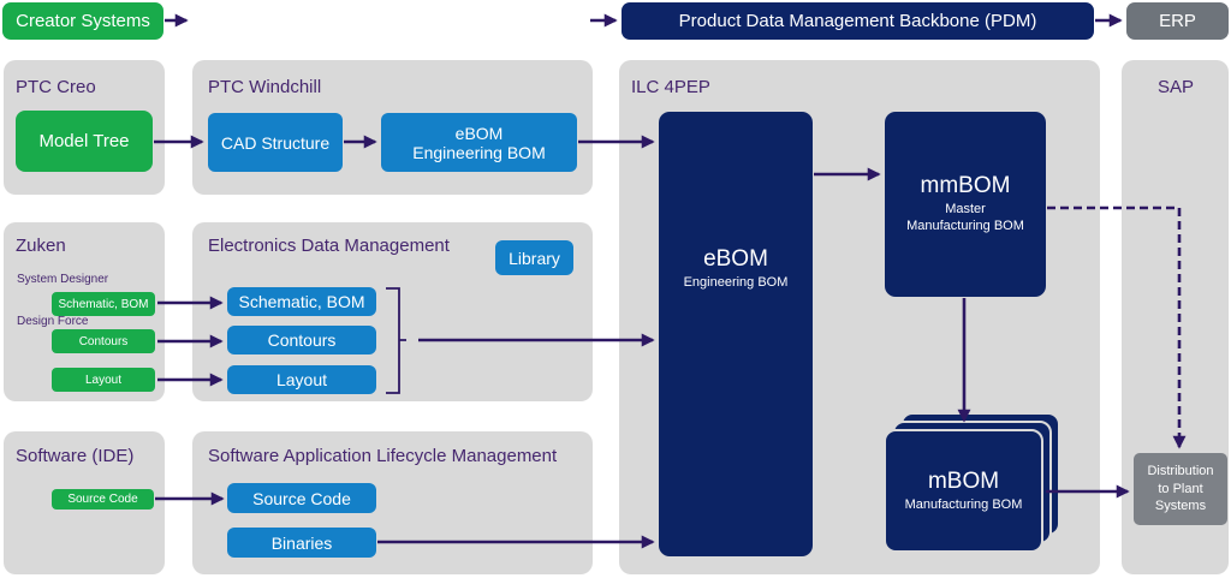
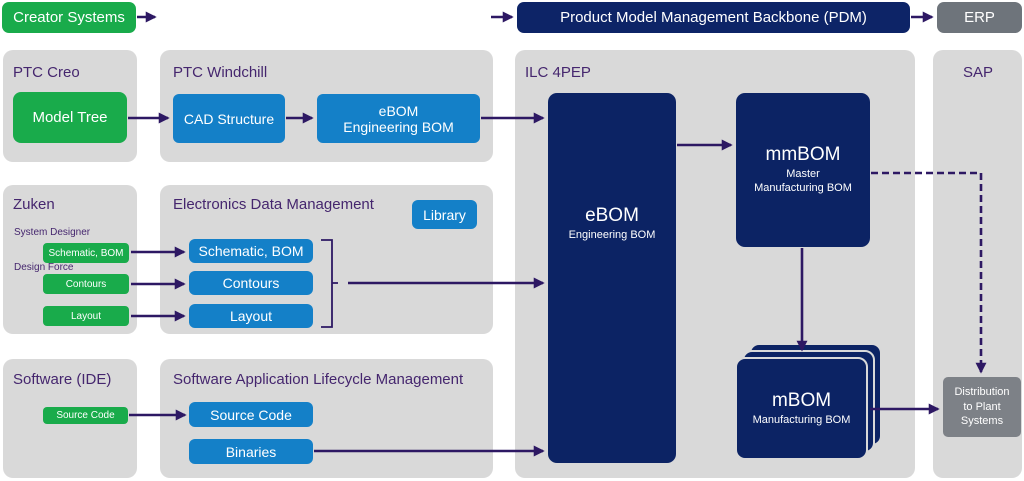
  Creator Systems
- Product Data Management Backbone (PDM)
+ Product Model Management Backbone (PDM)
  ERP
  PTC Creo
  PTC Windchill
  Zuken
  Electronics Data Management
  Software (IDE)
  Software Application Lifecycle Management
  ILC 4PEP
  SAP
  Model Tree
  CAD Structure
  eBOM
  Engineering BOM
  System Designer
  Schematic, BOM
  Design Force
  Contours
  Layout
  Library
  Schematic, BOM
  Contours
  Layout
  Source Code
  Source Code
  Binaries
  eBOM
  Engineering BOM
  mmBOM
  Master
  Manufacturing BOM
  mBOM
  Manufacturing BOM
  Distribution
  to Plant
  Systems
